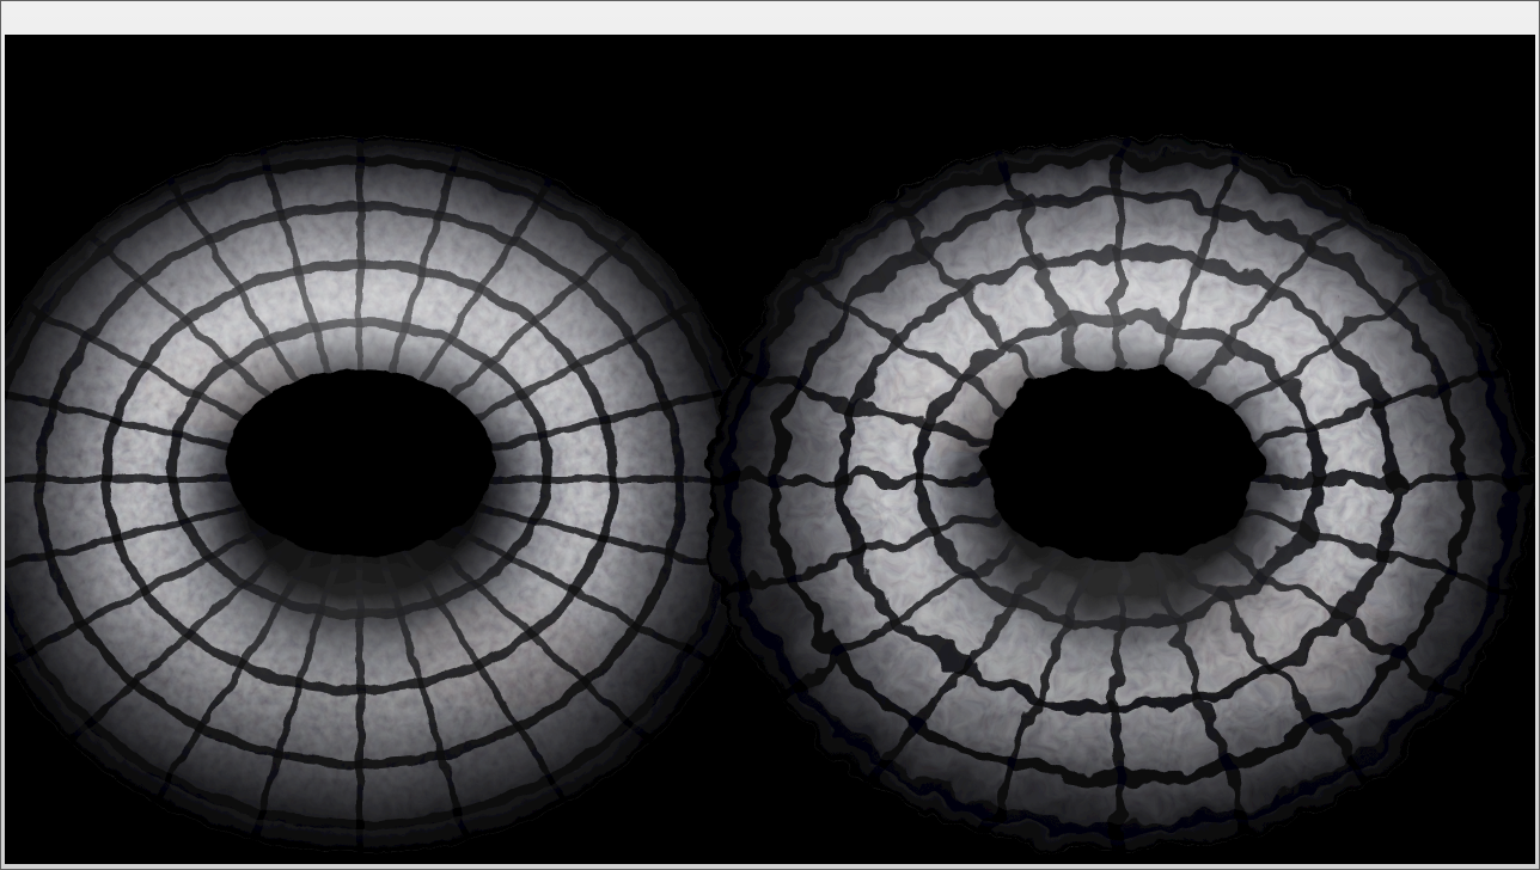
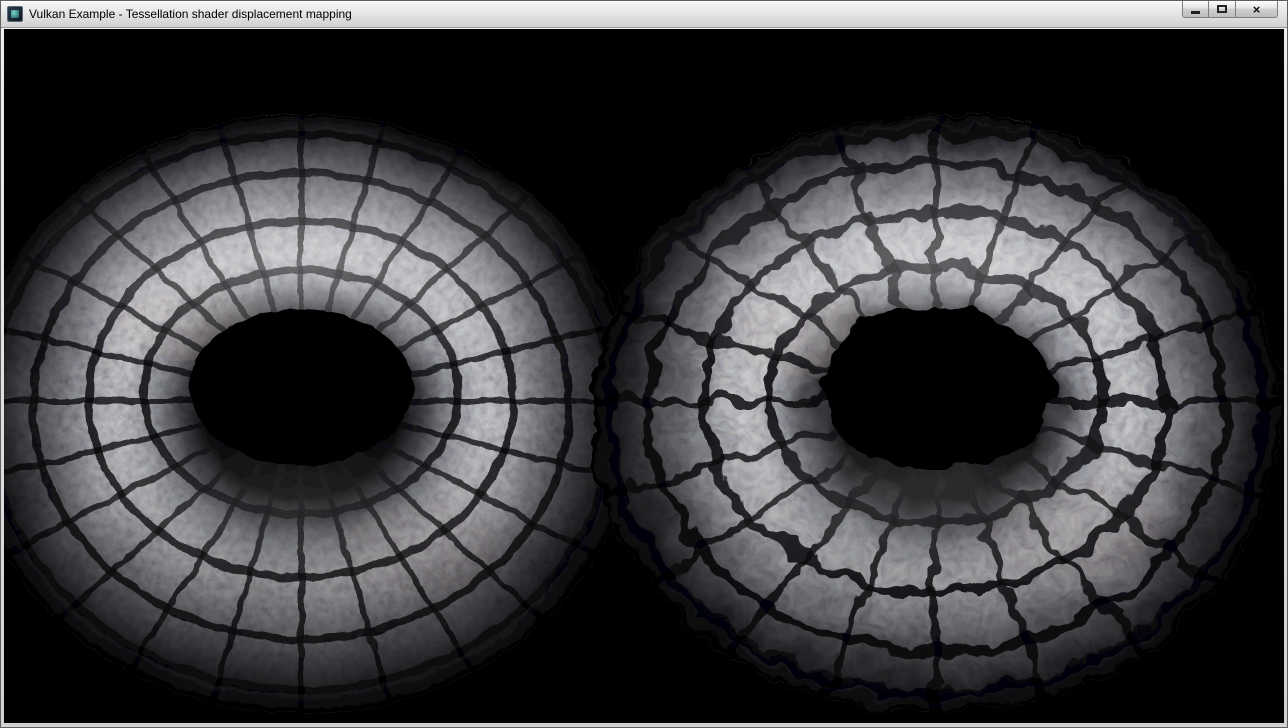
+ Vulkan Example - Tessellation shader displacement mapping
+ ×
